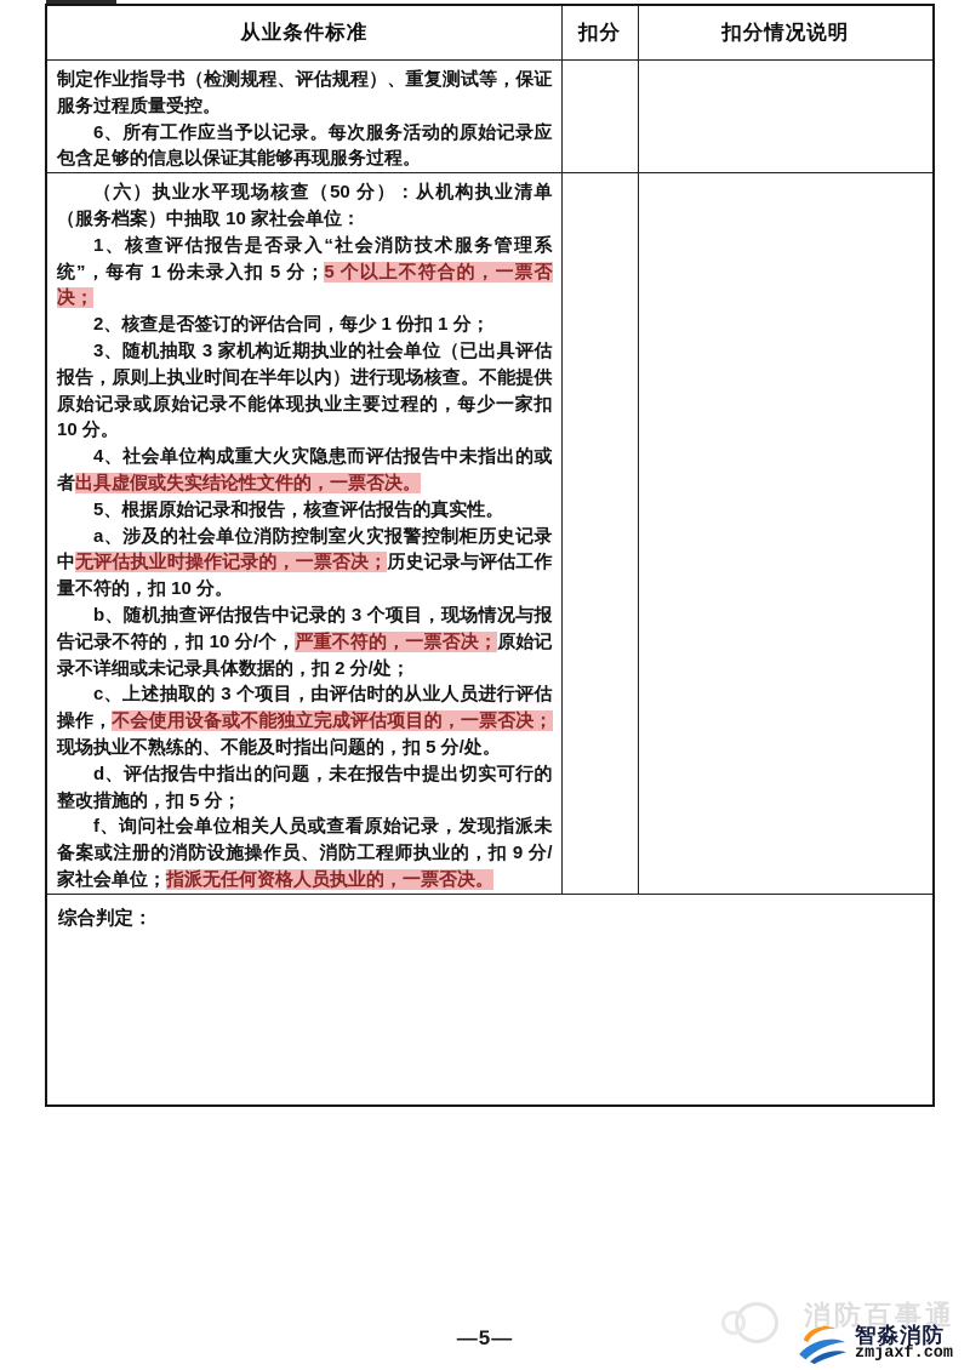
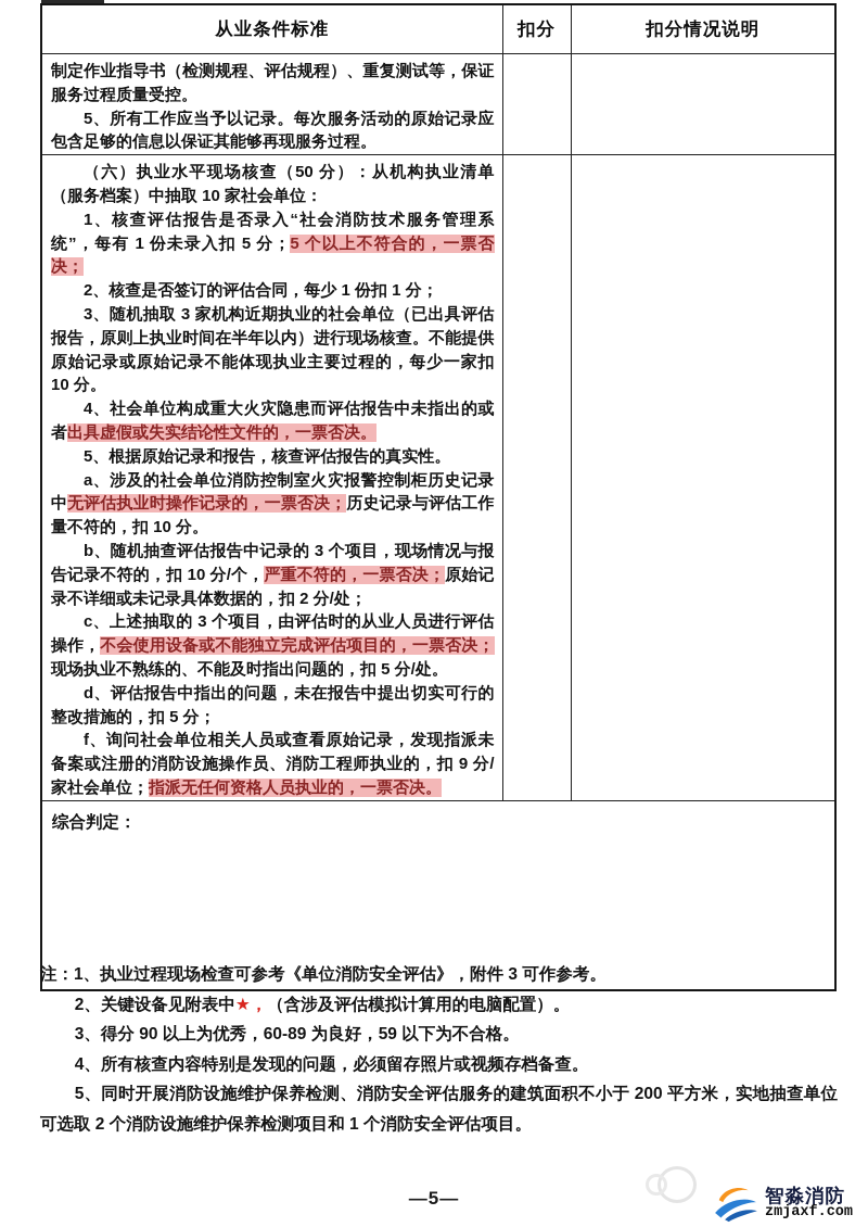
  从业条件标准	扣分	扣分情况说明
- 制定作业指导书（检测规程、评估规程）、重复测试等，保证服务过程质量受控。6、所有工作应当予以记录。每次服务活动的原始记录应包含足够的信息以保证其能够再现服务过程。
+ 制定作业指导书（检测规程、评估规程）、重复测试等，保证服务过程质量受控。5、所有工作应当予以记录。每次服务活动的原始记录应包含足够的信息以保证其能够再现服务过程。
  （六）执业水平现场核查（50 分）：从机构执业清单（服务档案）中抽取 10 家社会单位：1、核查评估报告是否录入“社会消防技术服务管理系统”，每有 1 份未录入扣 5 分；5 个以上不符合的，一票否决；2、核查是否签订的评估合同，每少 1 份扣 1 分；3、随机抽取 3 家机构近期执业的社会单位（已出具评估报告，原则上执业时间在半年以内）进行现场核查。不能提供原始记录或原始记录不能体现执业主要过程的，每少一家扣 10 分。4、社会单位构成重大火灾隐患而评估报告中未指出的或者出具虚假或失实结论性文件的，一票否决。5、根据原始记录和报告，核查评估报告的真实性。a、涉及的社会单位消防控制室火灾报警控制柜历史记录中无评估执业时操作记录的，一票否决；历史记录与评估工作量不符的，扣 10 分。b、随机抽查评估报告中记录的 3 个项目，现场情况与报告记录不符的，扣 10 分/个，严重不符的，一票否决；原始记录不详细或未记录具体数据的，扣 2 分/处；c、上述抽取的 3 个项目，由评估时的从业人员进行评估操作，不会使用设备或不能独立完成评估项目的，一票否决；现场执业不熟练的、不能及时指出问题的，扣 5 分/处。d、评估报告中指出的问题，未在报告中提出切实可行的整改措施的，扣 5 分；f、询问社会单位相关人员或查看原始记录，发现指派未备案或注册的消防设施操作员、消防工程师执业的，扣 9 分/家社会单位；指派无任何资格人员执业的，一票否决。
  综合判定：
+ 注：1、执业过程现场检查可参考《单位消防安全评估》，附件 3 可作参考。
+ 2、关键设备见附表中★，（含涉及评估模拟计算用的电脑配置）。
+ 3、得分 90 以上为优秀，60-89 为良好，59 以下为不合格。
+ 4、所有核查内容特别是发现的问题，必须留存照片或视频存档备查。
+ 5、同时开展消防设施维护保养检测、消防安全评估服务的建筑面积不小于 200 平方米，实地抽查单位可选取 2 个消防设施维护保养检测项目和 1 个消防安全评估项目。
  —5—
- 消防百事通
  智淼消防
  zmjaxf.com
